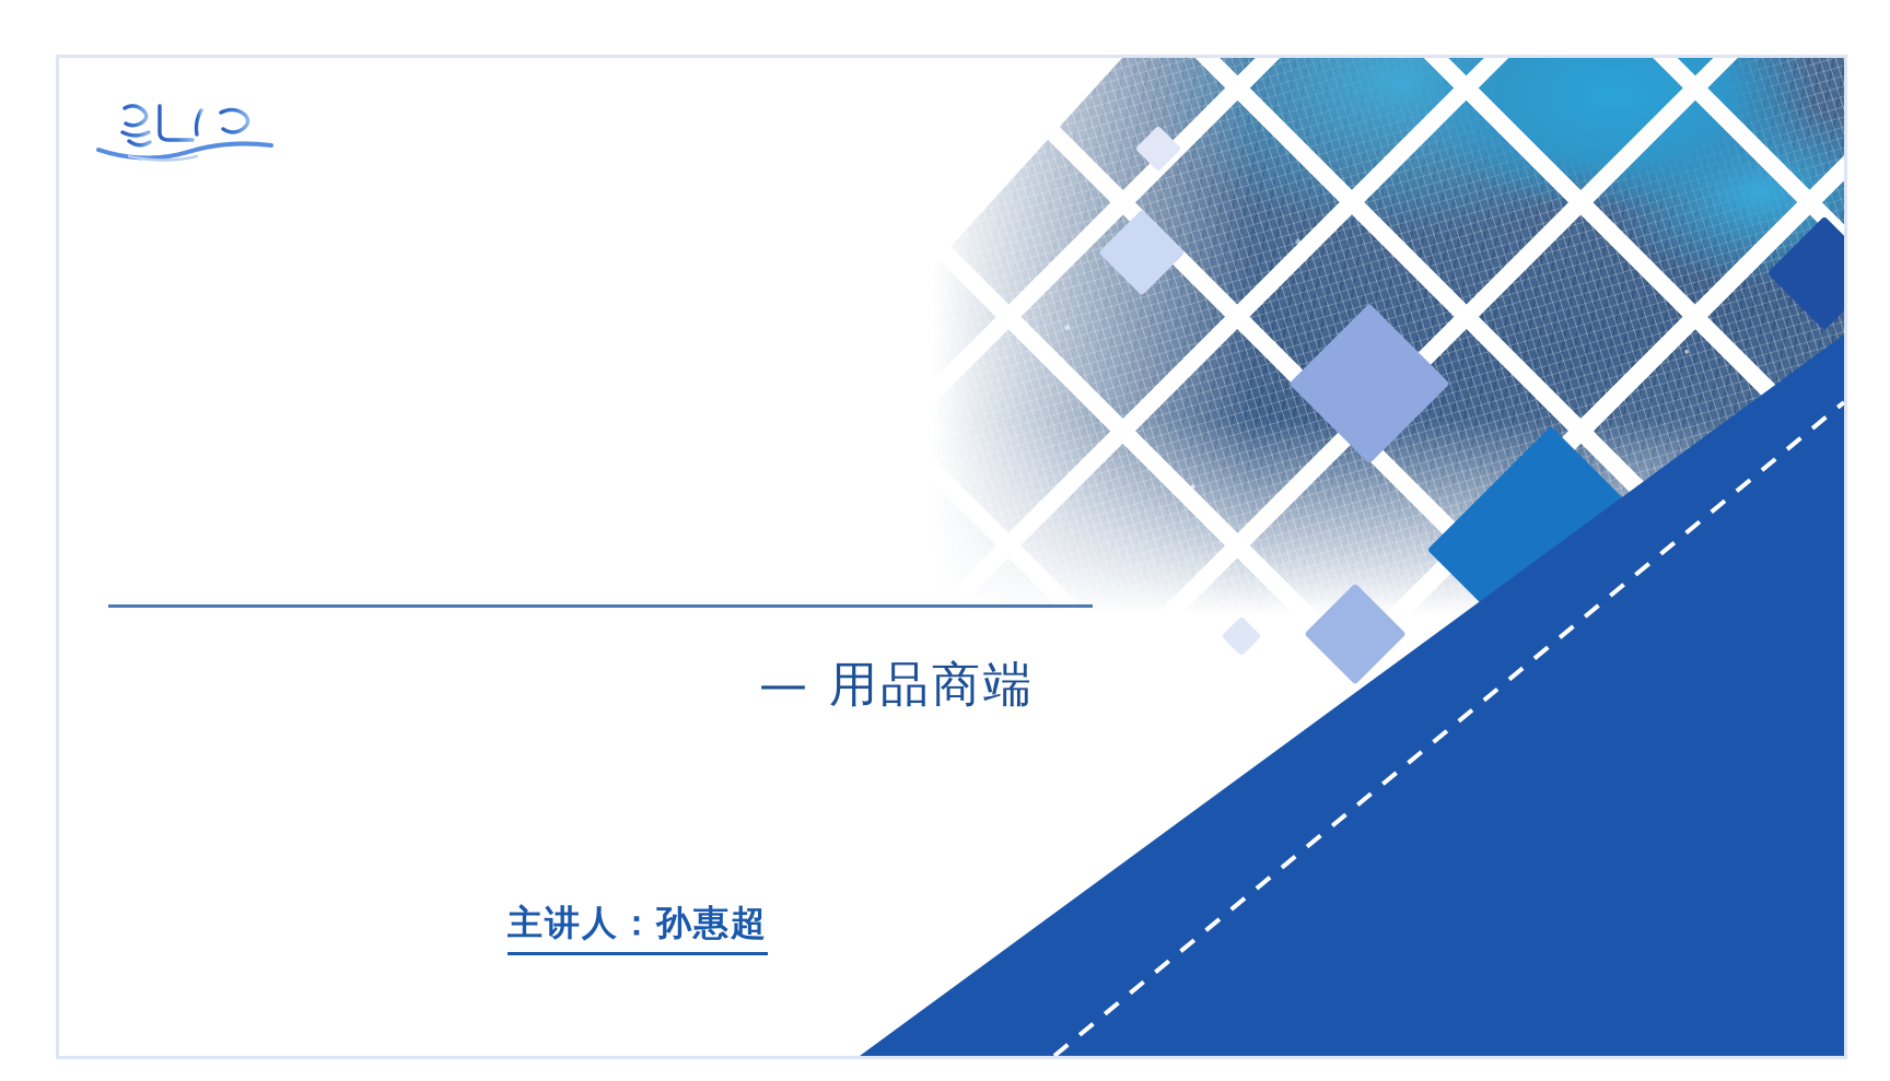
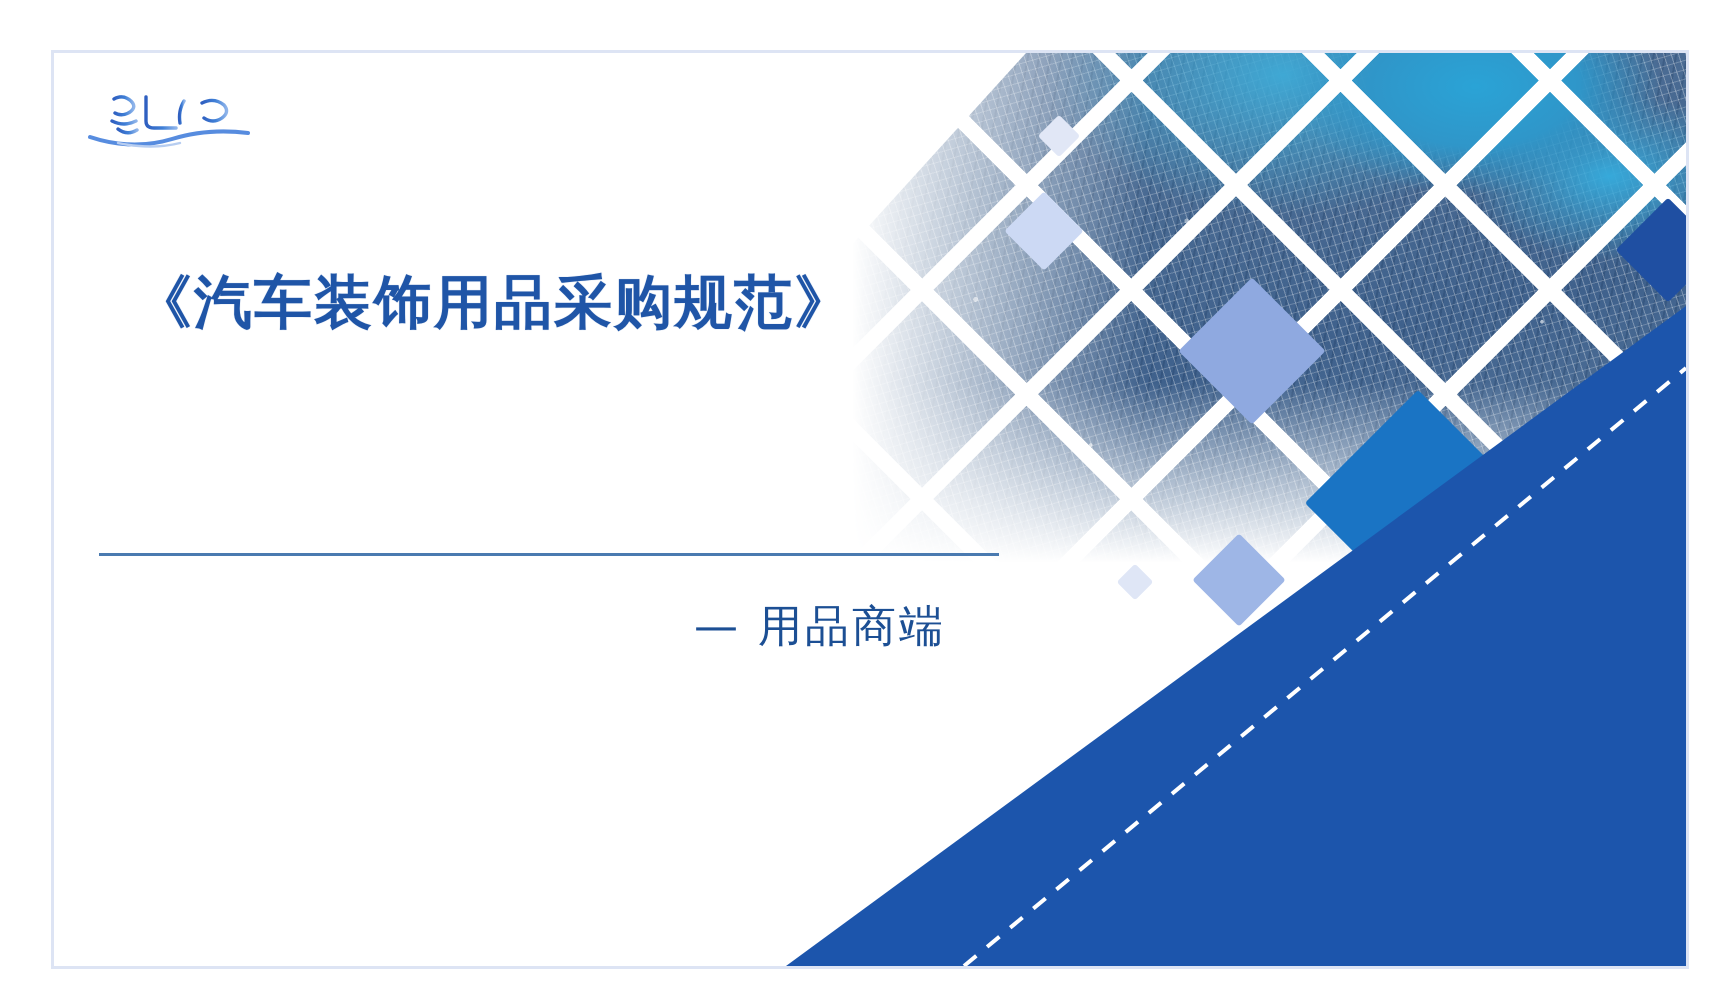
+ 《汽车装饰用品采购规范》
  — 用品商端
- 主讲人：孙惠超
